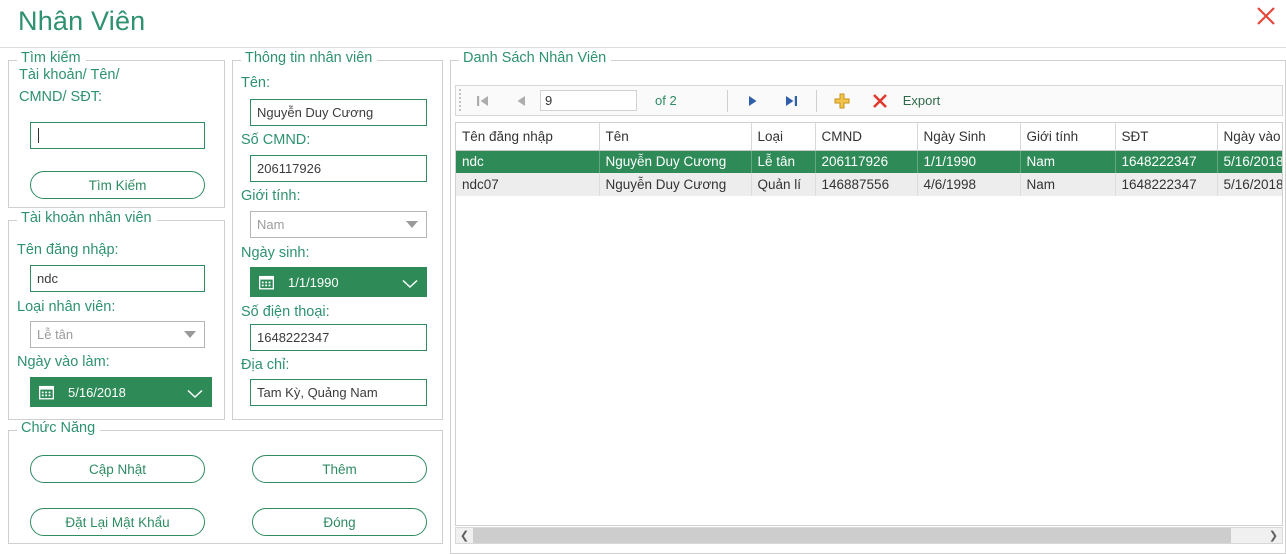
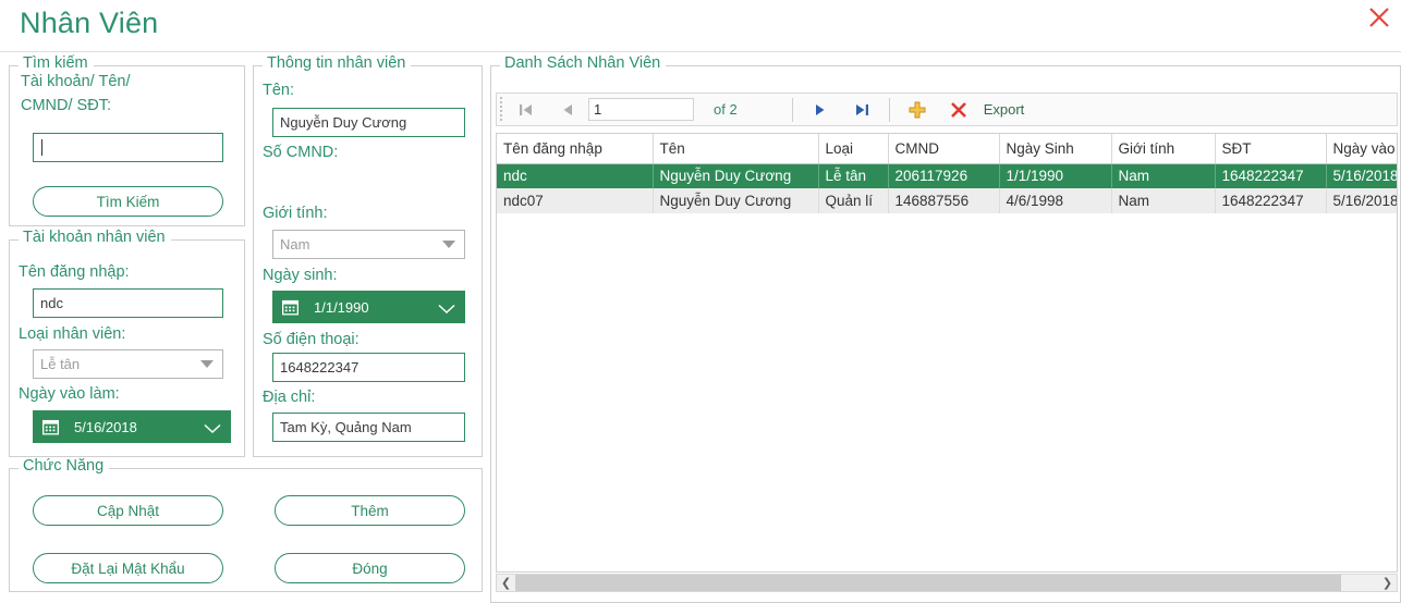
  Nhân Viên
  Tìm kiếm
  Tài khoản/ Tên/
  CMND/ SĐT:
  Tìm Kiếm
  Tài khoản nhân viên
  Tên đăng nhập:
  ndc
  Loại nhân viên:
  Lễ tân
  Ngày vào làm:
  5/16/2018
  Chức Năng
  Cập Nhật
  Thêm
  Đặt Lại Mật Khẩu
  Đóng
  Thông tin nhân viên
  Tên:
  Nguyễn Duy Cương
  Số CMND:
- 206117926
  Giới tính:
  Nam
  Ngày sinh:
  1/1/1990
  Số điện thoại:
  1648222347
  Địa chỉ:
  Tam Kỳ, Quảng Nam
  Danh Sách Nhân Viên
- 9
+ 1
  of 2
  Export
  Tên đăng nhập	Tên	Loại	CMND	Ngày Sinh	Giới tính	SĐT	Ngày vào
  ndc	Nguyễn Duy Cương	Lễ tân	206117926	1/1/1990	Nam	1648222347	5/16/2018
  ndc07	Nguyễn Duy Cương	Quản lí	146887556	4/6/1998	Nam	1648222347	5/16/2018
  ❮
  ❯
